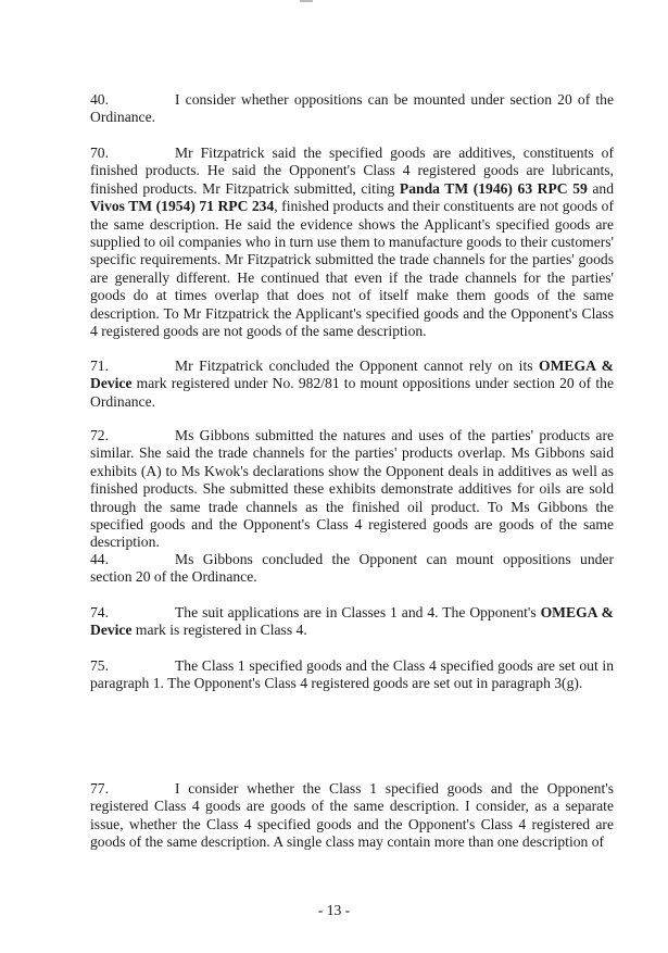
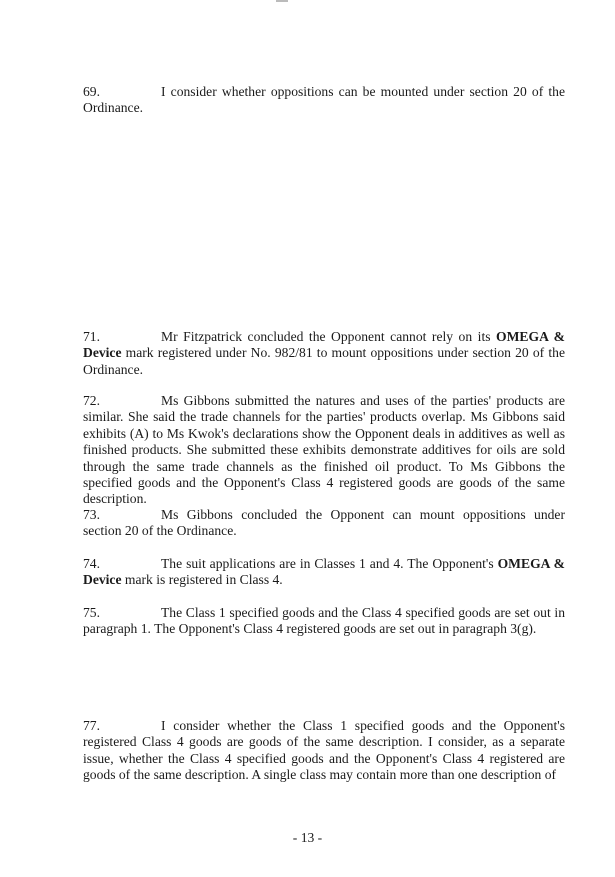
- 40. I consider whether oppositions can be mounted under section 20 of the Ordinance.
+ 69. I consider whether oppositions can be mounted under section 20 of the Ordinance.
- 70. Mr Fitzpatrick said the specified goods are additives, constituents of finished products. He said the Opponent's Class 4 registered goods are lubricants, finished products. Mr Fitzpatrick submitted, citing Panda TM (1946) 63 RPC 59 and Vivos TM (1954) 71 RPC 234, finished products and their constituents are not goods of the same description. He said the evidence shows the Applicant's specified goods are supplied to oil companies who in turn use them to manufacture goods to their customers' specific requirements. Mr Fitzpatrick submitted the trade channels for the parties' goods are generally different. He continued that even if the trade channels for the parties' goods do at times overlap that does not of itself make them goods of the same description. To Mr Fitzpatrick the Applicant's specified goods and the Opponent's Class 4 registered goods are not goods of the same description.
  71. Mr Fitzpatrick concluded the Opponent cannot rely on its OMEGA & Device mark registered under No. 982/81 to mount oppositions under section 20 of the Ordinance.
  72. Ms Gibbons submitted the natures and uses of the parties' products are similar. She said the trade channels for the parties' products overlap. Ms Gibbons said exhibits (A) to Ms Kwok's declarations show the Opponent deals in additives as well as finished products. She submitted these exhibits demonstrate additives for oils are sold through the same trade channels as the finished oil product. To Ms Gibbons the specified goods and the Opponent's Class 4 registered goods are goods of the same description.
- 44. Ms Gibbons concluded the Opponent can mount oppositions under section 20 of the Ordinance.
+ 73. Ms Gibbons concluded the Opponent can mount oppositions under section 20 of the Ordinance.
  74. The suit applications are in Classes 1 and 4. The Opponent's OMEGA & Device mark is registered in Class 4.
  75. The Class 1 specified goods and the Class 4 specified goods are set out in paragraph 1. The Opponent's Class 4 registered goods are set out in paragraph 3(g).
  77. I consider whether the Class 1 specified goods and the Opponent's registered Class 4 goods are goods of the same description. I consider, as a separate issue, whether the Class 4 specified goods and the Opponent's Class 4 registered are goods of the same description. A single class may contain more than one description of
  - 13 -
